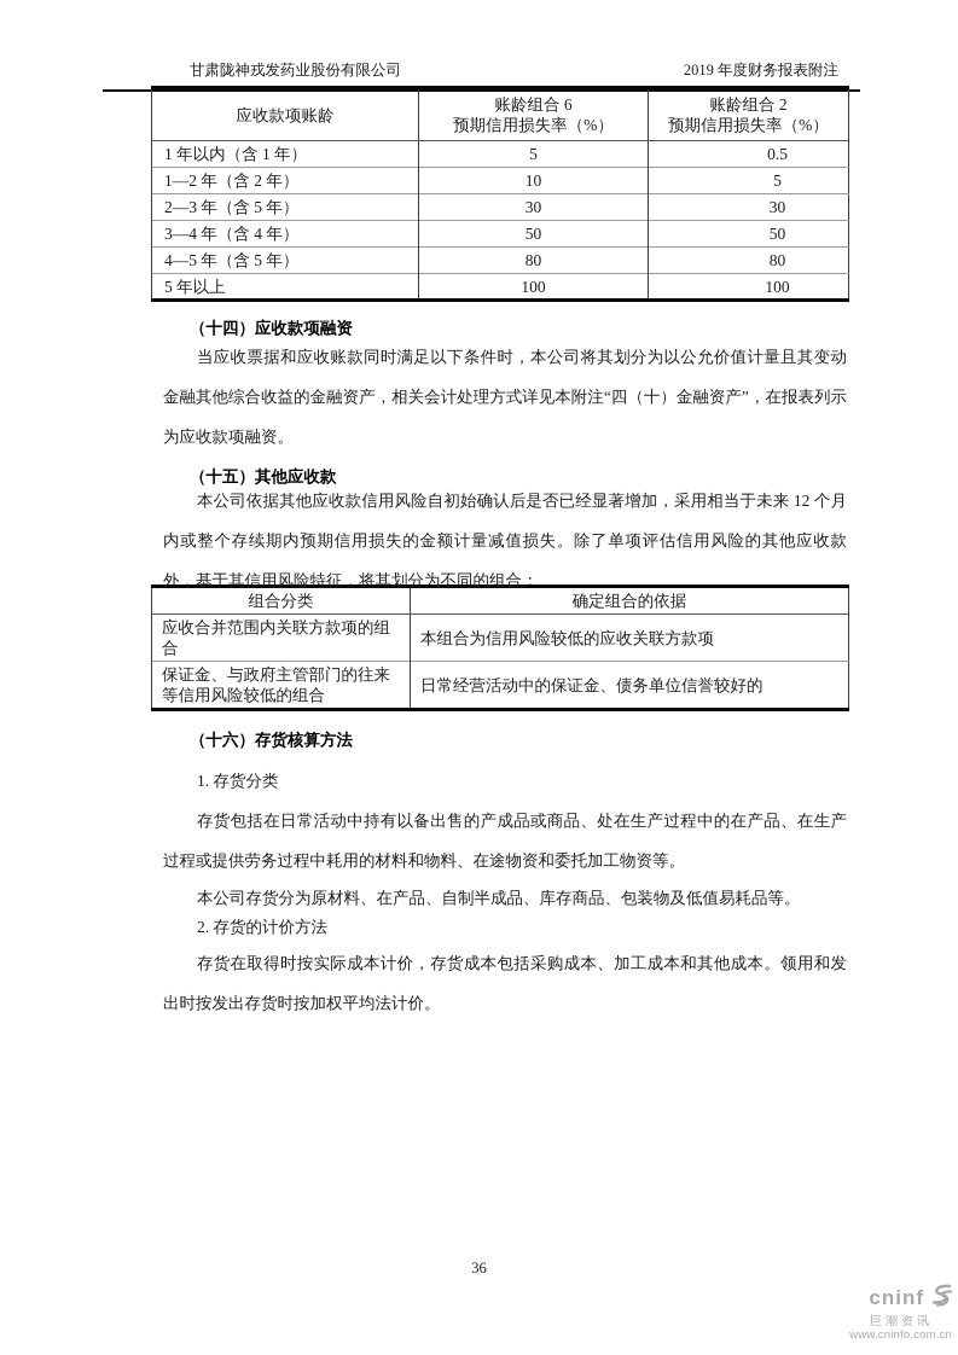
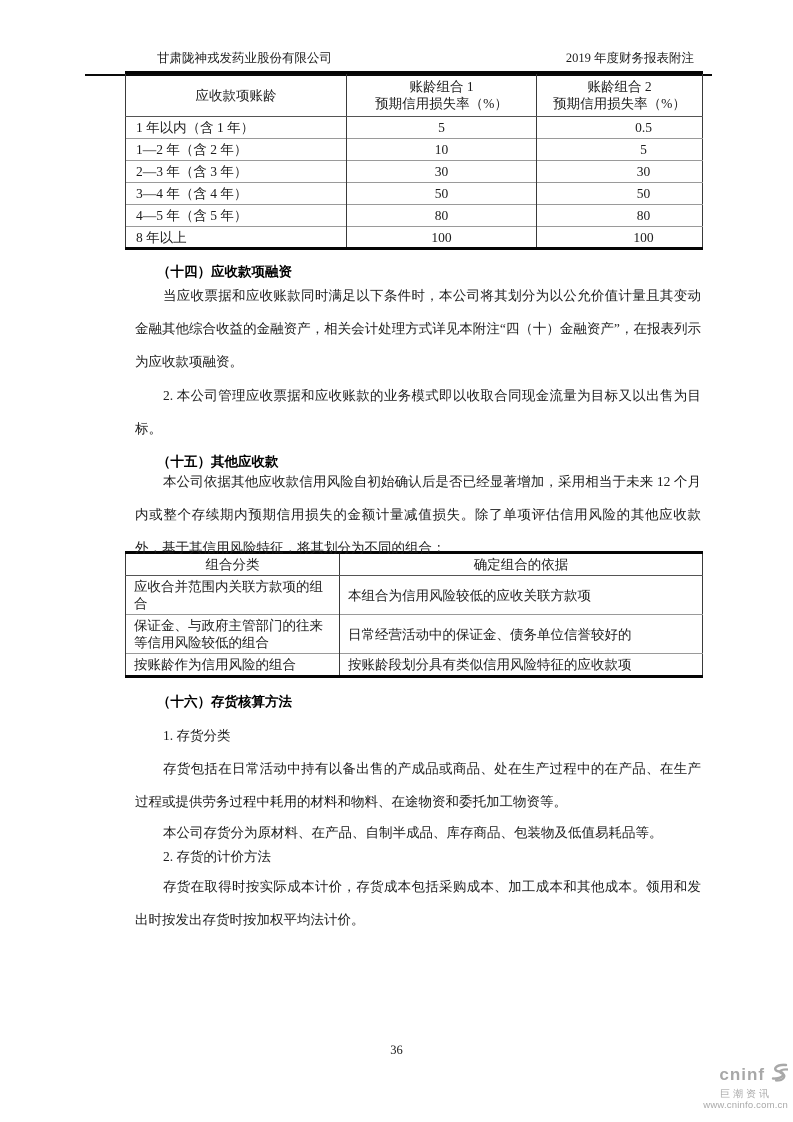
  甘肃陇神戎发药业股份有限公司
  2019 年度财务报表附注
- 应收款项账龄	账龄组合 6 预期信用损失率（%）	账龄组合 2 预期信用损失率（%）
+ 应收款项账龄	账龄组合 1 预期信用损失率（%）	账龄组合 2 预期信用损失率（%）
  1 年以内（含 1 年）	5	0.5
  1—2 年（含 2 年）	10	5
- 2—3 年（含 5 年）	30	30
+ 2—3 年（含 3 年）	30	30
  3—4 年（含 4 年）	50	50
  4—5 年（含 5 年）	80	80
- 5 年以上	100	100
+ 8 年以上	100	100
  （十四）应收款项融资
  当应收票据和应收账款同时满足以下条件时，本公司将其划分为以公允价值计量且其变动金融其他综合收益的金融资产，相关会计处理方式详见本附注“四（十）金融资产”，在报表列示为应收款项融资。
+ 2. 本公司管理应收票据和应收账款的业务模式即以收取合同现金流量为目标又以出售为目标。
  （十五）其他应收款
  本公司依据其他应收款信用风险自初始确认后是否已经显著增加，采用相当于未来 12 个月内或整个存续期内预期信用损失的金额计量减值损失。除了单项评估信用风险的其他应收款外，基于其信用风险特征，将其划分为不同的组合：
  组合分类	确定组合的依据
  应收合并范围内关联方款项的组合	本组合为信用风险较低的应收关联方款项
  保证金、与政府主管部门的往来等信用风险较低的组合	日常经营活动中的保证金、债务单位信誉较好的
+ 按账龄作为信用风险的组合	按账龄段划分具有类似信用风险特征的应收款项
  （十六）存货核算方法
  1. 存货分类
  存货包括在日常活动中持有以备出售的产成品或商品、处在生产过程中的在产品、在生产过程或提供劳务过程中耗用的材料和物料、在途物资和委托加工物资等。
  本公司存货分为原材料、在产品、自制半成品、库存商品、包装物及低值易耗品等。
  2. 存货的计价方法
  存货在取得时按实际成本计价，存货成本包括采购成本、加工成本和其他成本。领用和发出时按发出存货时按加权平均法计价。
  36
  cninf
  巨潮资讯
  www.cninfo.com.cn
